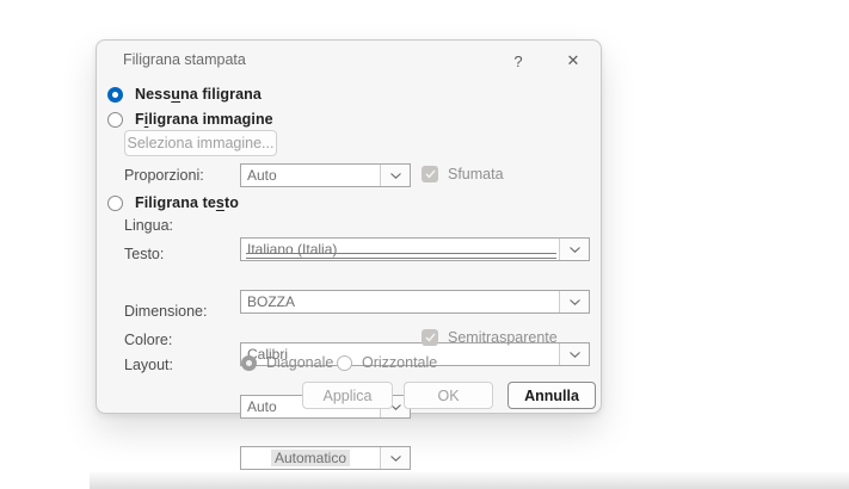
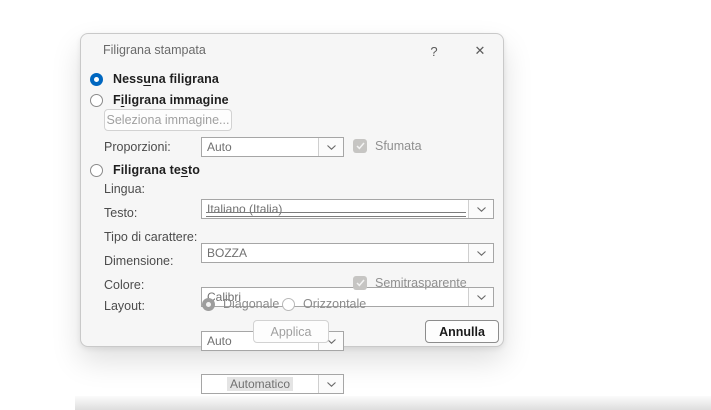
  Filigrana stampata
  ?
  ✕
  Nessuna filigrana
  Filigrana immagine
  Seleziona immagine...
  Proporzioni:
  Auto
  Sfumata
  Filigrana testo
  Lingua:
  Italiano (Italia)
  Testo:
  BOZZA
+ Tipo di carattere:
  Calibri
  Dimensione:
  Auto
  Colore:
  Automatico
  Semitrasparente
  Layout:
  Diagonale
  Orizzontale
  Applica
- OK
  Annulla
